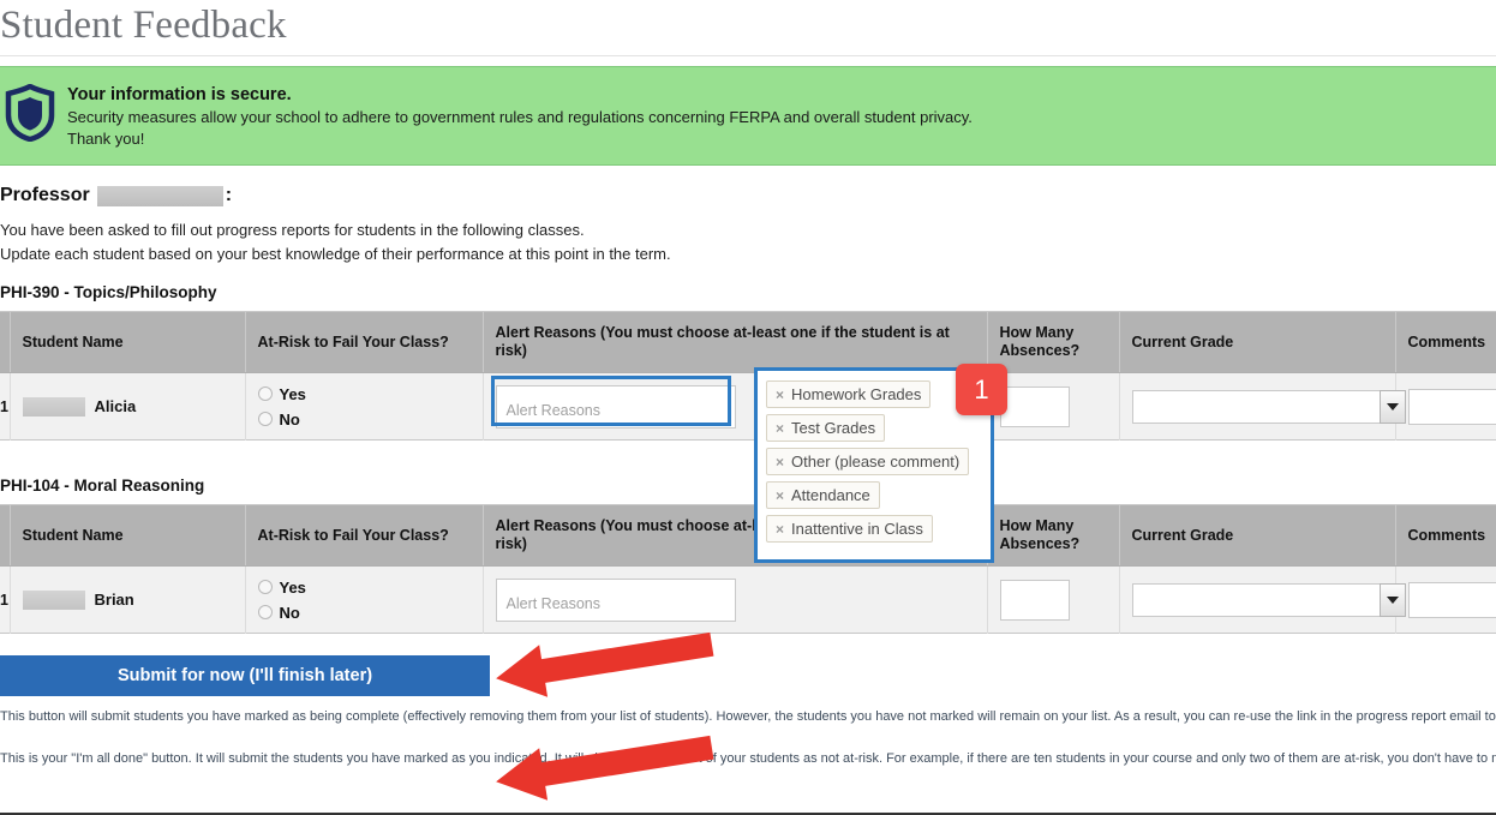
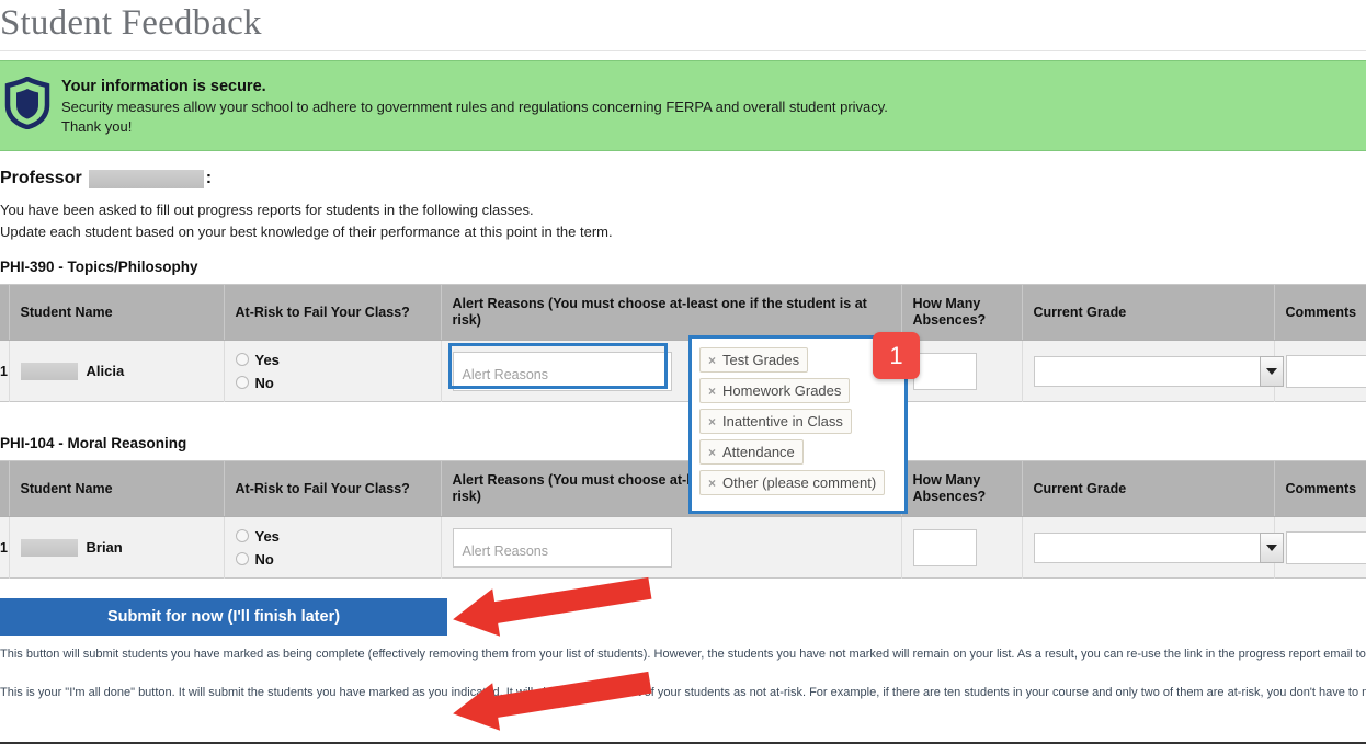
  Student Feedback
  Your information is secure.
  Security measures allow your school to adhere to government rules and regulations concerning FERPA and overall student privacy.
  Thank you!
  Professor
  :
  You have been asked to fill out progress reports for students in the following classes.
  Update each student based on your best knowledge of their performance at this point in the term.
  PHI-390 - Topics/Philosophy
  	Student Name	At-Risk to Fail Your Class?	Alert Reasons (You must choose at-least one if the student is at risk)	How Many Absences?	Current Grade	Comments
  1	Alicia	Yes No	Alert Reasons
  PHI-104 - Moral Reasoning
  	Student Name	At-Risk to Fail Your Class?	Alert Reasons (You must choose at- risk)	How Many Absences?	Current Grade	Comments
  1	Brian	Yes No	Alert Reasons
  Submit for now (I'll finish later)
  ×
- Homework Grades
+ Test Grades
  ×
- Test Grades
+ Homework Grades
  ×
- Other (please comment)
+ Inattentive in Class
  ×
  Attendance
  ×
- Inattentive in Class
+ Other (please comment)
  1
